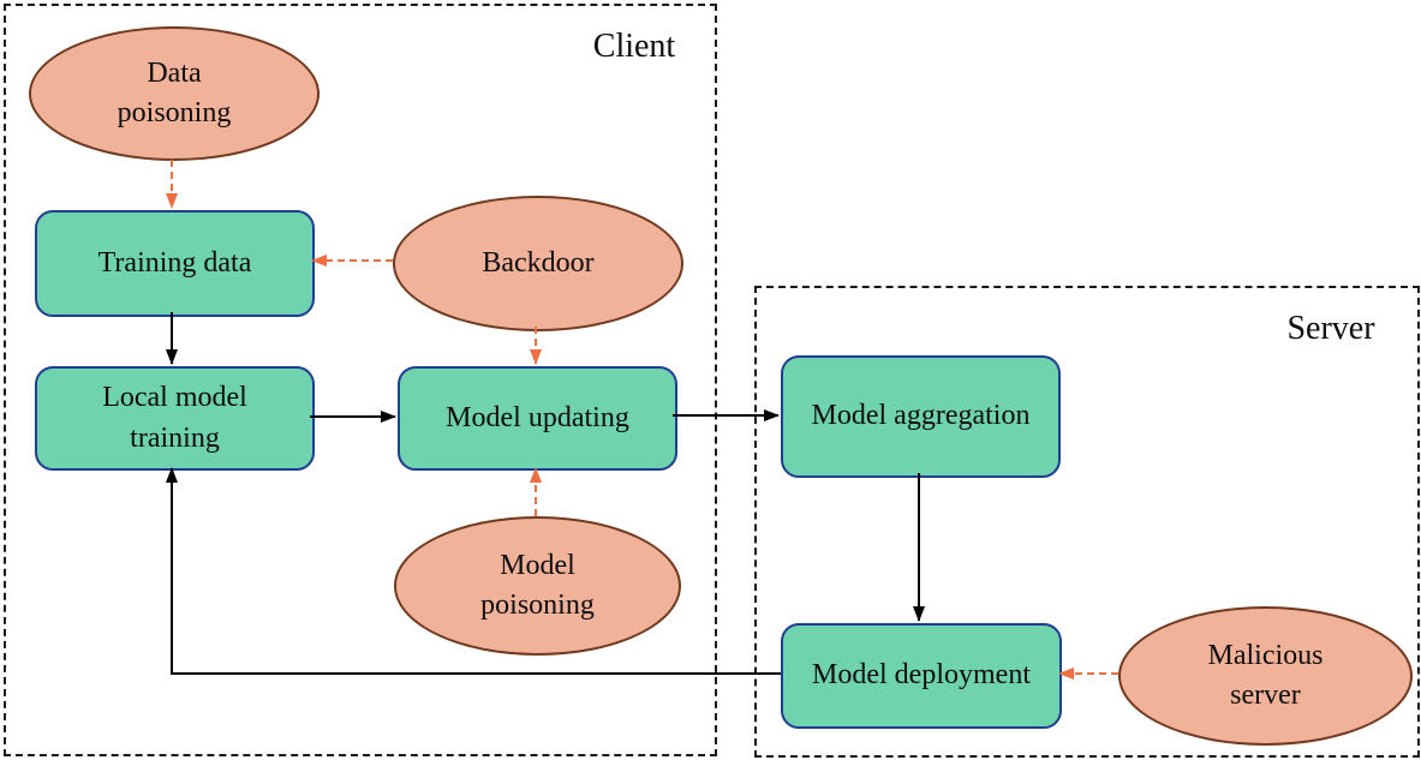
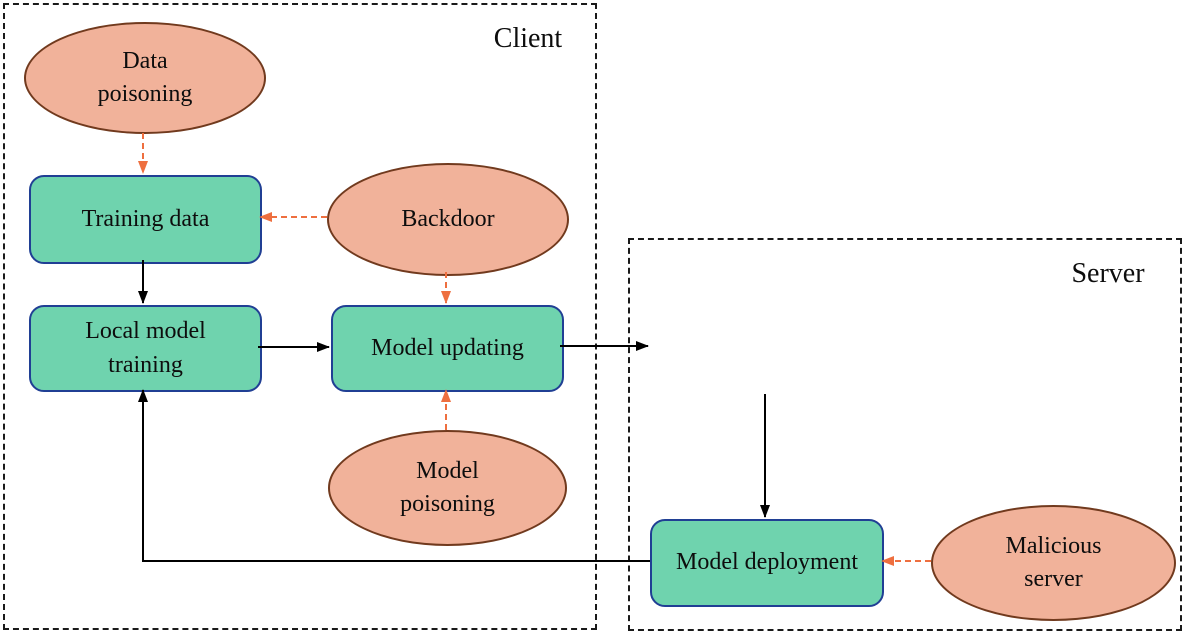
  Client
  Server
  Data
  poisoning
  Backdoor
  Model
  poisoning
  Malicious
  server
  Training data
  Local model
  training
  Model updating
- Model aggregation
  Model deployment
